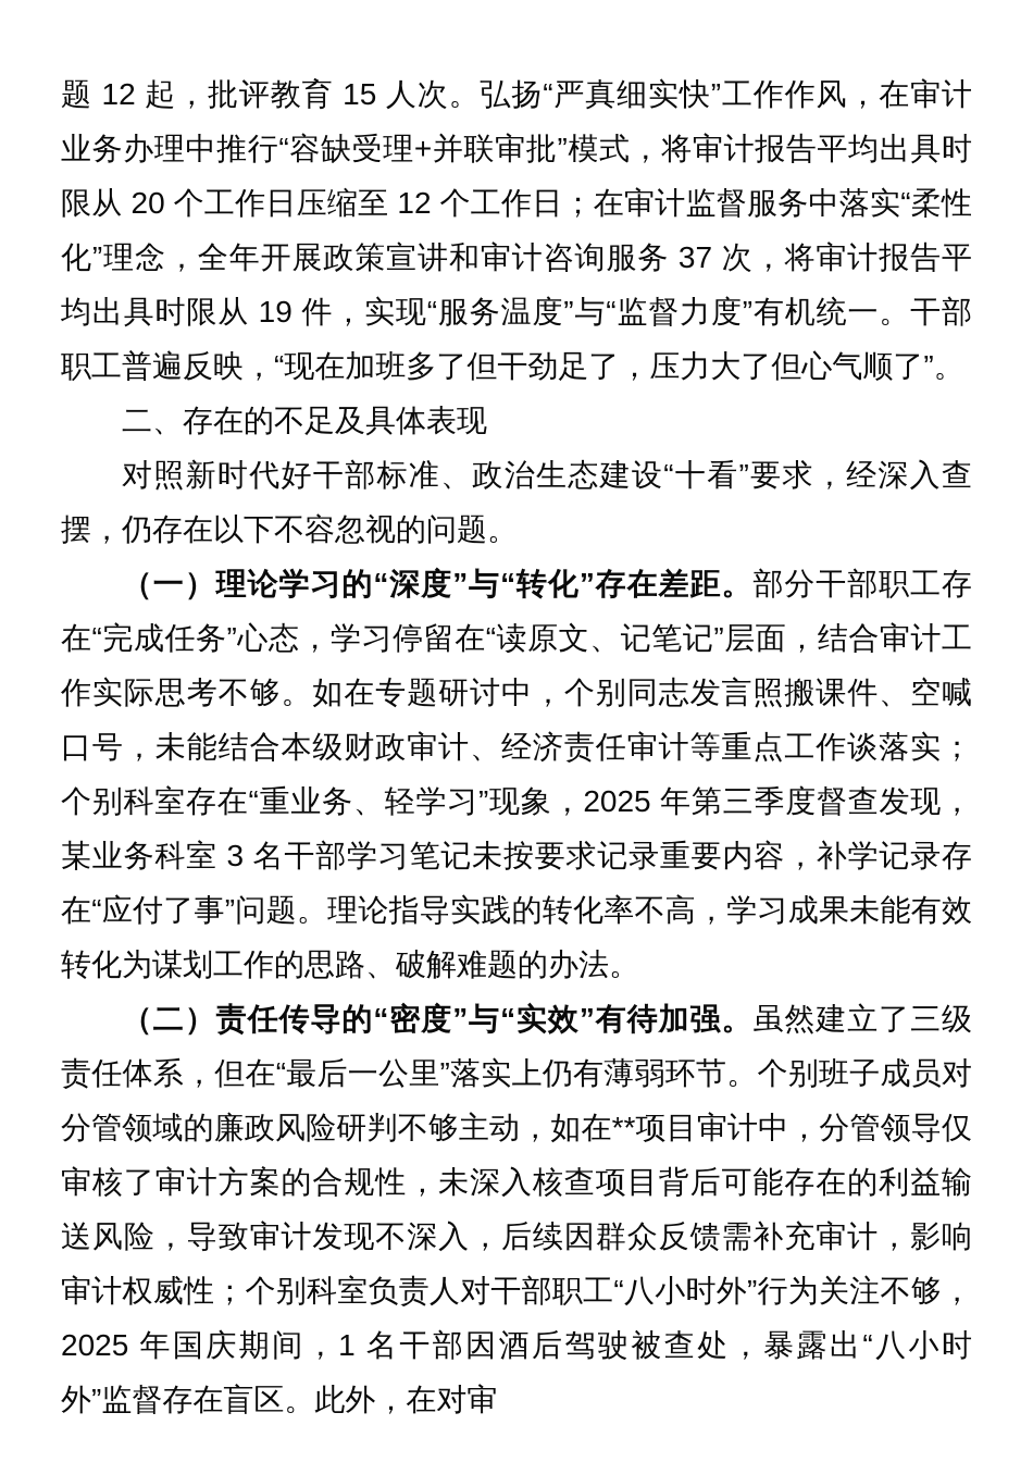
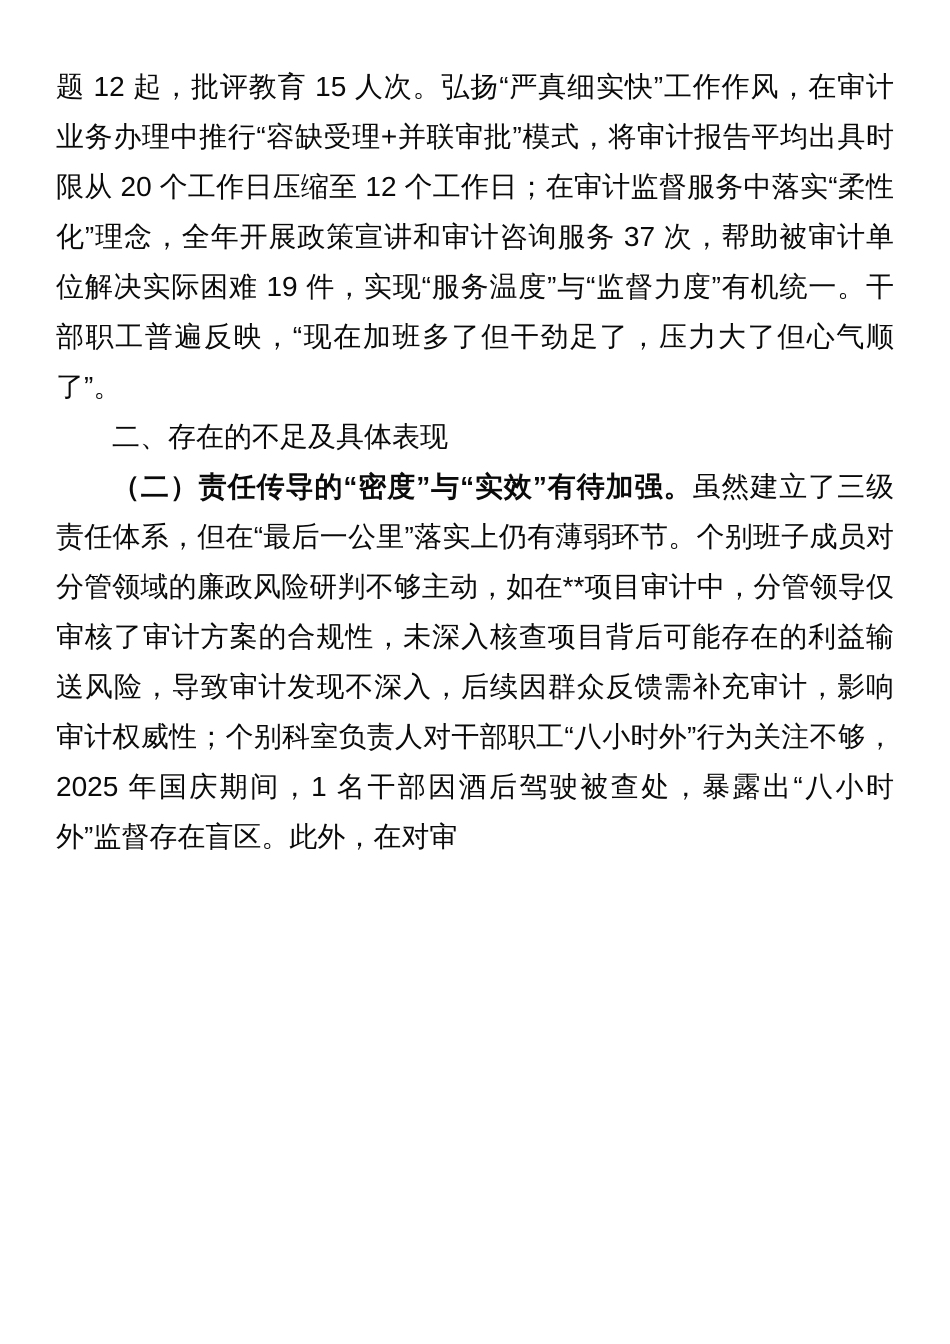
- 题 12 起，批评教育 15 人次。弘扬“严真细实快”工作作风，在审计业务办理中推行“容缺受理+并联审批”模式，将审计报告平均出具时限从 20 个工作日压缩至 12 个工作日；在审计监督服务中落实“柔性化”理念，全年开展政策宣讲和审计咨询服务 37 次，将审计报告平均出具时限从 19 件，实现“服务温度”与“监督力度”有机统一。干部职工普遍反映，“现在加班多了但干劲足了，压力大了但心气顺了”。
+ 题 12 起，批评教育 15 人次。弘扬“严真细实快”工作作风，在审计业务办理中推行“容缺受理+并联审批”模式，将审计报告平均出具时限从 20 个工作日压缩至 12 个工作日；在审计监督服务中落实“柔性化”理念，全年开展政策宣讲和审计咨询服务 37 次，帮助被审计单位解决实际困难 19 件，实现“服务温度”与“监督力度”有机统一。干部职工普遍反映，“现在加班多了但干劲足了，压力大了但心气顺了”。
  二、存在的不足及具体表现
- 对照新时代好干部标准、政治生态建设“十看”要求，经深入查摆，仍存在以下不容忽视的问题。
- （一）理论学习的“深度”与“转化”存在差距。部分干部职工存在“完成任务”心态，学习停留在“读原文、记笔记”层面，结合审计工作实际思考不够。如在专题研讨中，个别同志发言照搬课件、空喊口号，未能结合本级财政审计、经济责任审计等重点工作谈落实；个别科室存在“重业务、轻学习”现象，2025 年第三季度督查发现，某业务科室 3 名干部学习笔记未按要求记录重要内容，补学记录存在“应付了事”问题。理论指导实践的转化率不高，学习成果未能有效转化为谋划工作的思路、破解难题的办法。
  （二）责任传导的“密度”与“实效”有待加强。虽然建立了三级责任体系，但在“最后一公里”落实上仍有薄弱环节。个别班子成员对分管领域的廉政风险研判不够主动，如在**项目审计中，分管领导仅审核了审计方案的合规性，未深入核查项目背后可能存在的利益输送风险，导致审计发现不深入，后续因群众反馈需补充审计，影响审计权威性；个别科室负责人对干部职工“八小时外”行为关注不够，2025 年国庆期间，1 名干部因酒后驾驶被查处，暴露出“八小时外”监督存在盲区。此外，在对审
